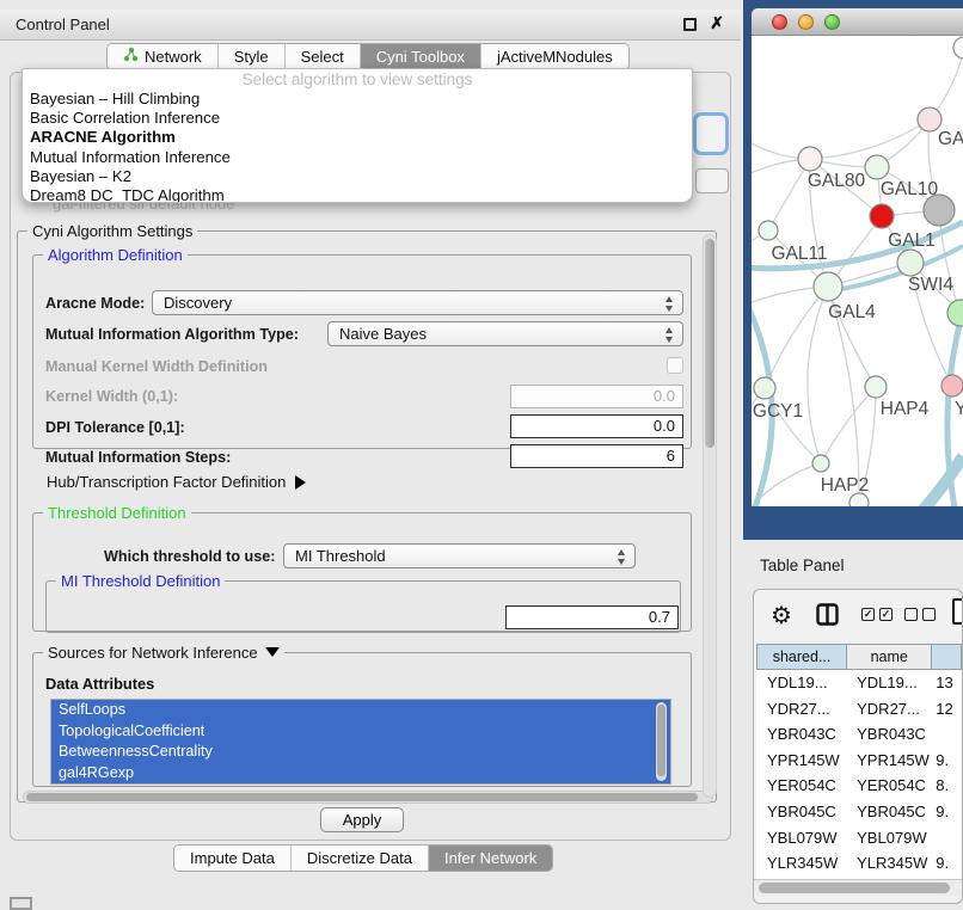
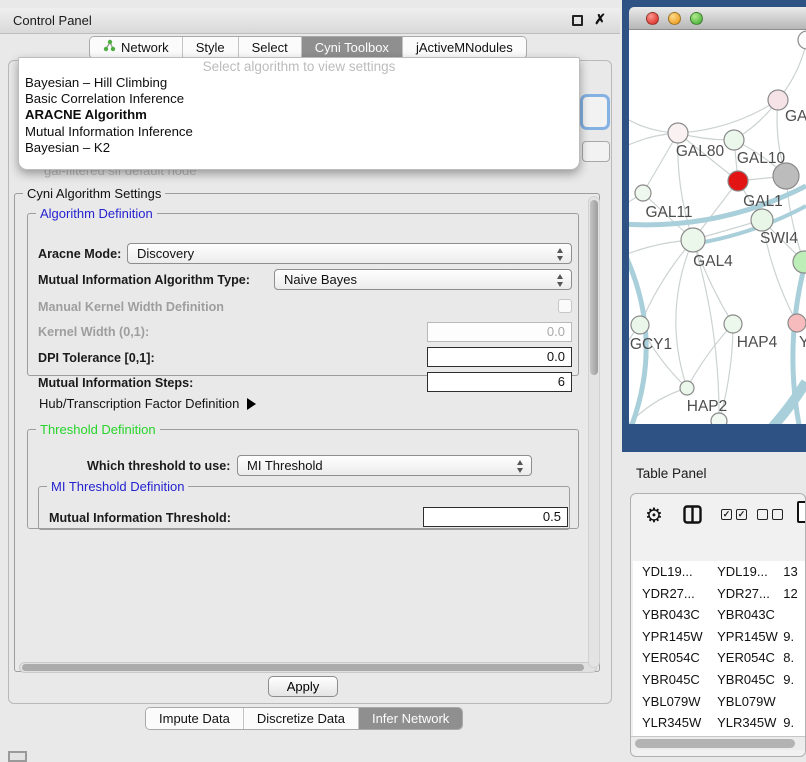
  Control Panel
  ✗
  Network
  Style
  Select
  Cyni Toolbox
  jActiveMNodules
  gal-filtered sif default node
  Select algorithm to view settings
  Bayesian – Hill Climbing
  Basic Correlation Inference
  ARACNE Algorithm
  Mutual Information Inference
  Bayesian – K2
- Dream8 DC_TDC Algorithm
  Cyni Algorithm Settings
  Algorithm Definition
  Aracne Mode:
  Discovery
  Mutual Information Algorithm Type:
  Naive Bayes
  Manual Kernel Width Definition
  Kernel Width (0,1):
  0.0
  DPI Tolerance [0,1]:
  0.0
  Mutual Information Steps:
  6
  Hub/Transcription Factor Definition
  Threshold Definition
  Which threshold to use:
  MI Threshold
  MI Threshold Definition
+ Mutual Information Threshold:
- 0.7
+ 0.5
- Sources for Network Inference
- Data Attributes
- SelfLoops
- TopologicalCoefficient
- BetweennessCentrality
- gal4RGexp
  Apply
  Impute Data
  Discretize Data
  Infer Network
  GAL80
  GAL10
  GAL1
  GAL11
  SWI4
  GAL4
  GCY1
  HAP4
  Y
  HAP2
  Table Panel
  ⚙
  ✓
  ✓
- shared...
- name
  YDL19...
  YDL19...
  13
  YDR27...
  YDR27...
  12
  YBR043C
  YBR043C
  YPR145W
  YPR145W
  9.
  YER054C
  YER054C
  8.
  YBR045C
  YBR045C
  9.
  YBL079W
  YBL079W
  YLR345W
  YLR345W
  9.
